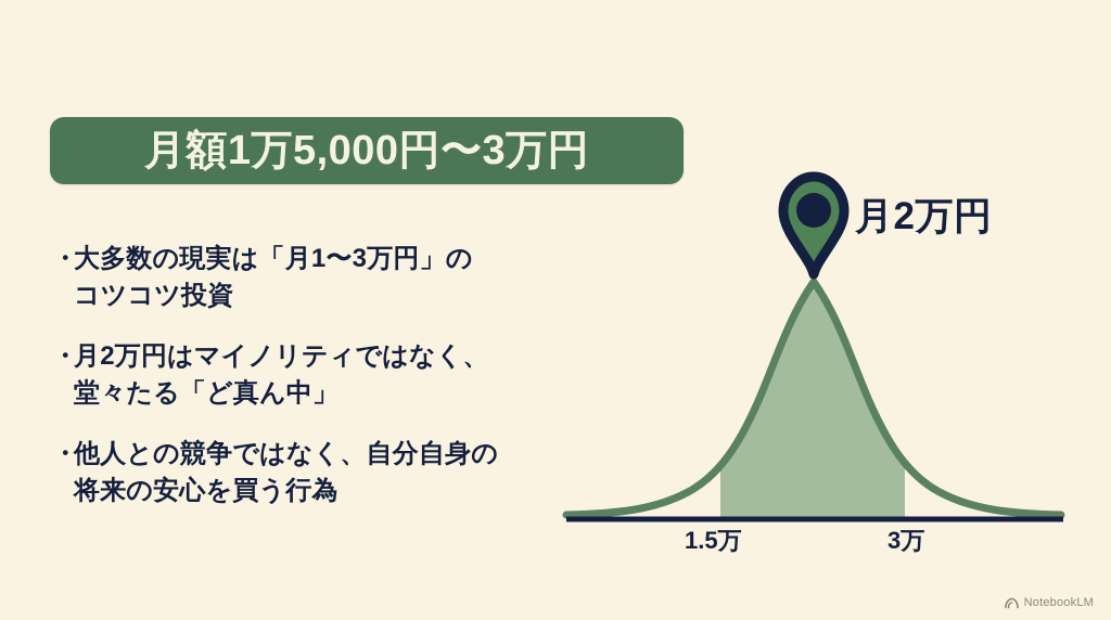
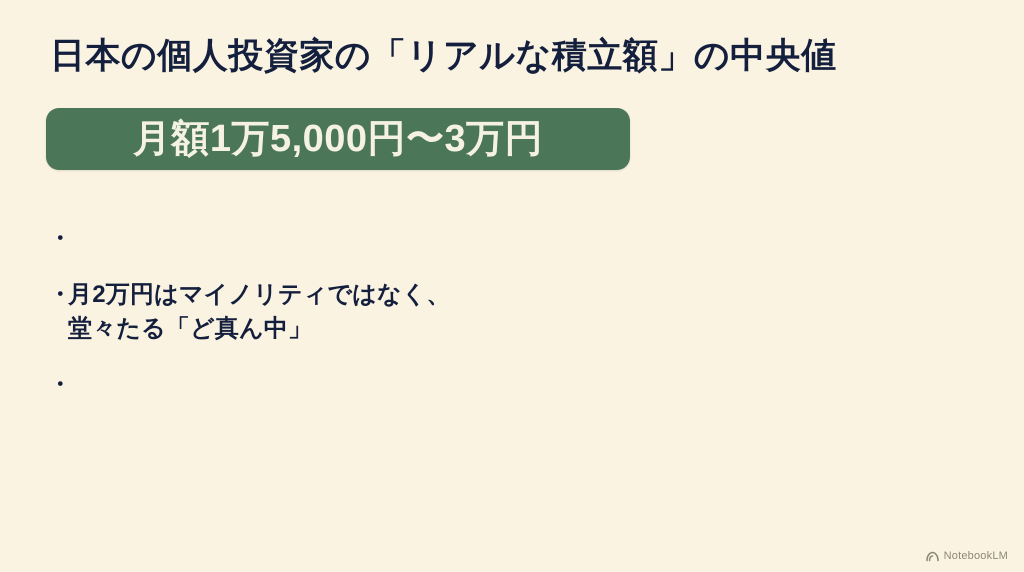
+ 日本の個人投資家の「リアルな積立額」の中央値
  月額1万5,000円〜3万円
  ・
- 大多数の現実は「月1〜3万円」の
- コツコツ投資
  ・
  月2万円はマイノリティではなく、
  堂々たる「ど真ん中」
  ・
- 他人との競争ではなく、自分自身の
- 将来の安心を買う行為
- 月2万円
- 1.5万
- 3万
  NotebookLM
